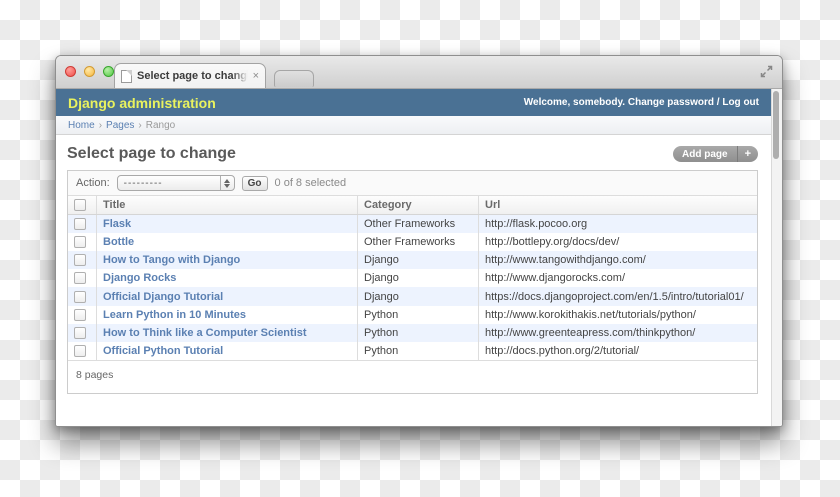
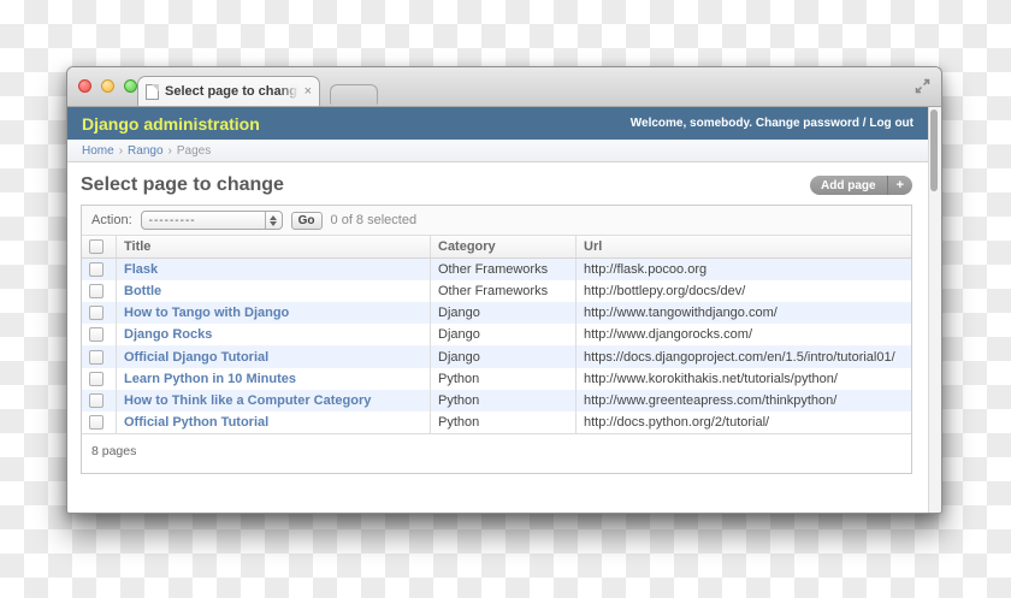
  Select page to chang
  ×
  Django administration
  Welcome, somebody. Change password / Log out
  Home
  ›
- Pages
+ Rango
  ›
- Rango
+ Pages
  Select page to change
  Add page
  +
  Action:
  ---------
  Go
  0 of 8 selected
  	Title	Category	Url
  	Flask	Other Frameworks	http://flask.pocoo.org
  	Bottle	Other Frameworks	http://bottlepy.org/docs/dev/
  	How to Tango with Django	Django	http://www.tangowithdjango.com/
  	Django Rocks	Django	http://www.djangorocks.com/
  	Official Django Tutorial	Django	https://docs.djangoproject.com/en/1.5/intro/tutorial01/
  	Learn Python in 10 Minutes	Python	http://www.korokithakis.net/tutorials/python/
- 	How to Think like a Computer Scientist	Python	http://www.greenteapress.com/thinkpython/
+ 	How to Think like a Computer Category	Python	http://www.greenteapress.com/thinkpython/
  	Official Python Tutorial	Python	http://docs.python.org/2/tutorial/
  8 pages
